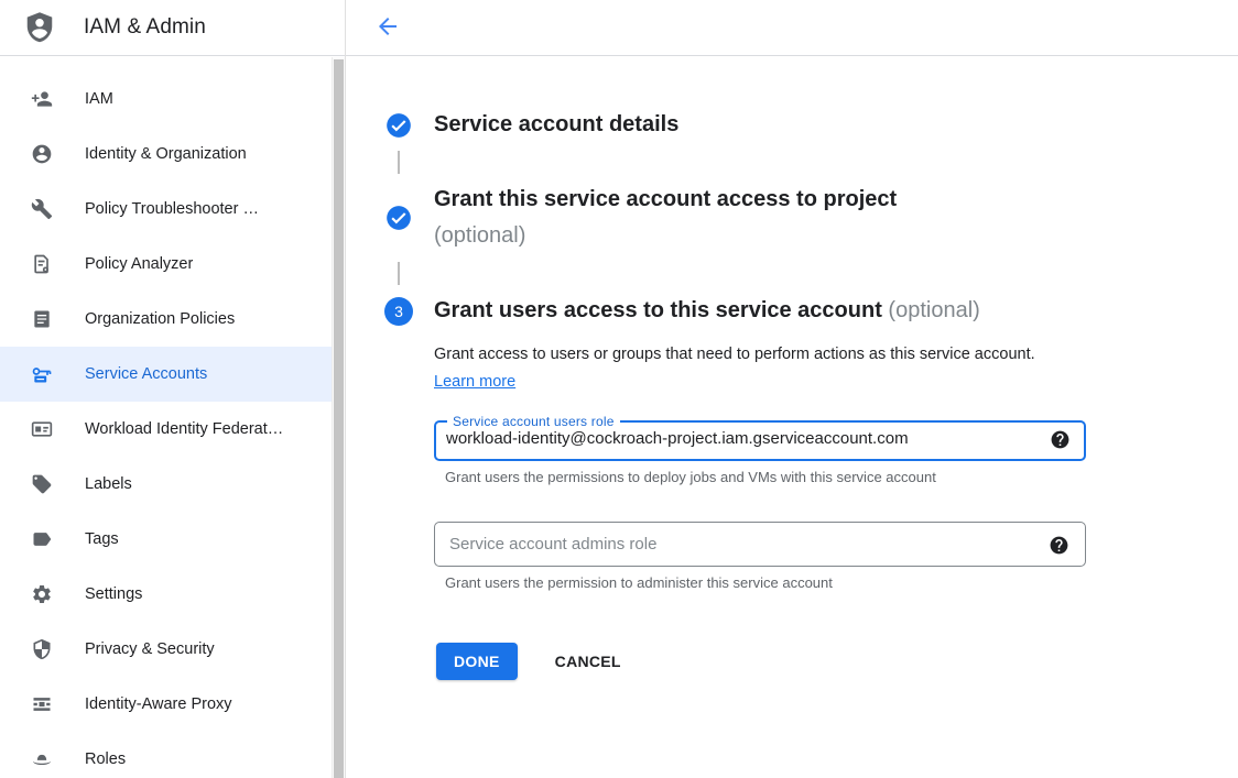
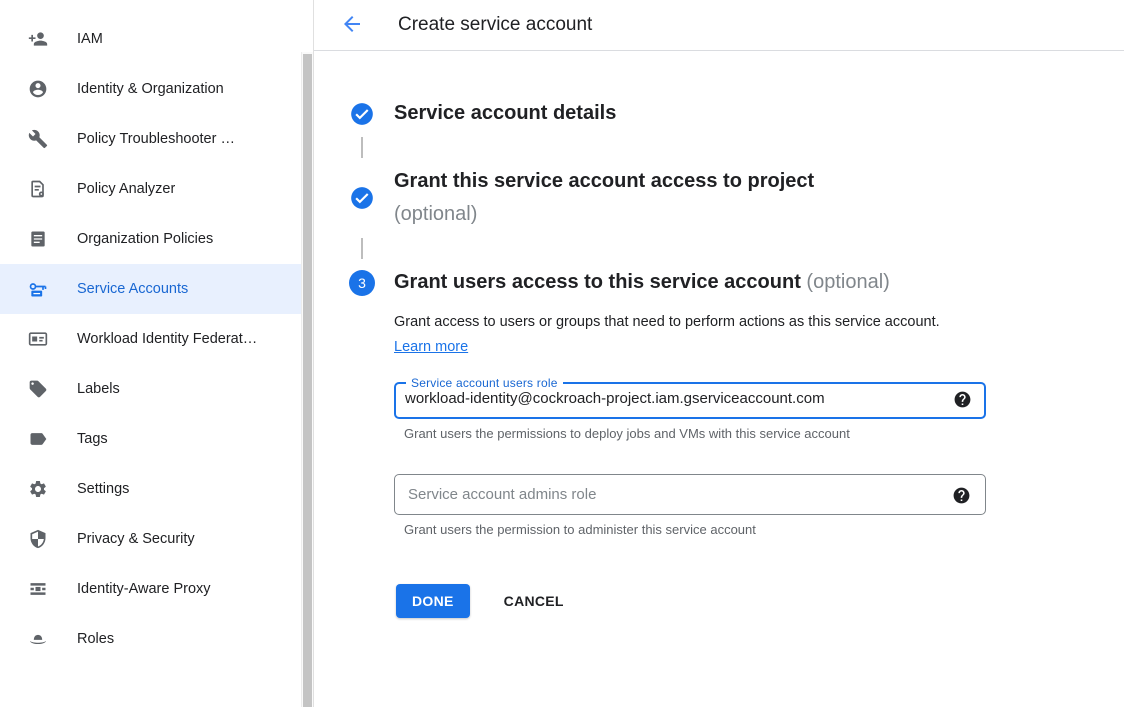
- IAM & Admin
  IAM
  Identity & Organization
  Policy Troubleshooter …
  Policy Analyzer
  Organization Policies
  Service Accounts
  Workload Identity Federat…
  Labels
  Tags
  Settings
  Privacy & Security
  Identity-Aware Proxy
  Roles
+ Create service account
  Service account details
  Grant this service account access to project
  (optional)
  3
  Grant users access to this service account (optional)
  Grant access to users or groups that need to perform actions as this service account. Learn more
  Service account users role
  workload-identity@cockroach-project.iam.gserviceaccount.com
  Grant users the permissions to deploy jobs and VMs with this service account
  Service account admins role
  Grant users the permission to administer this service account
  DONE
  CANCEL
